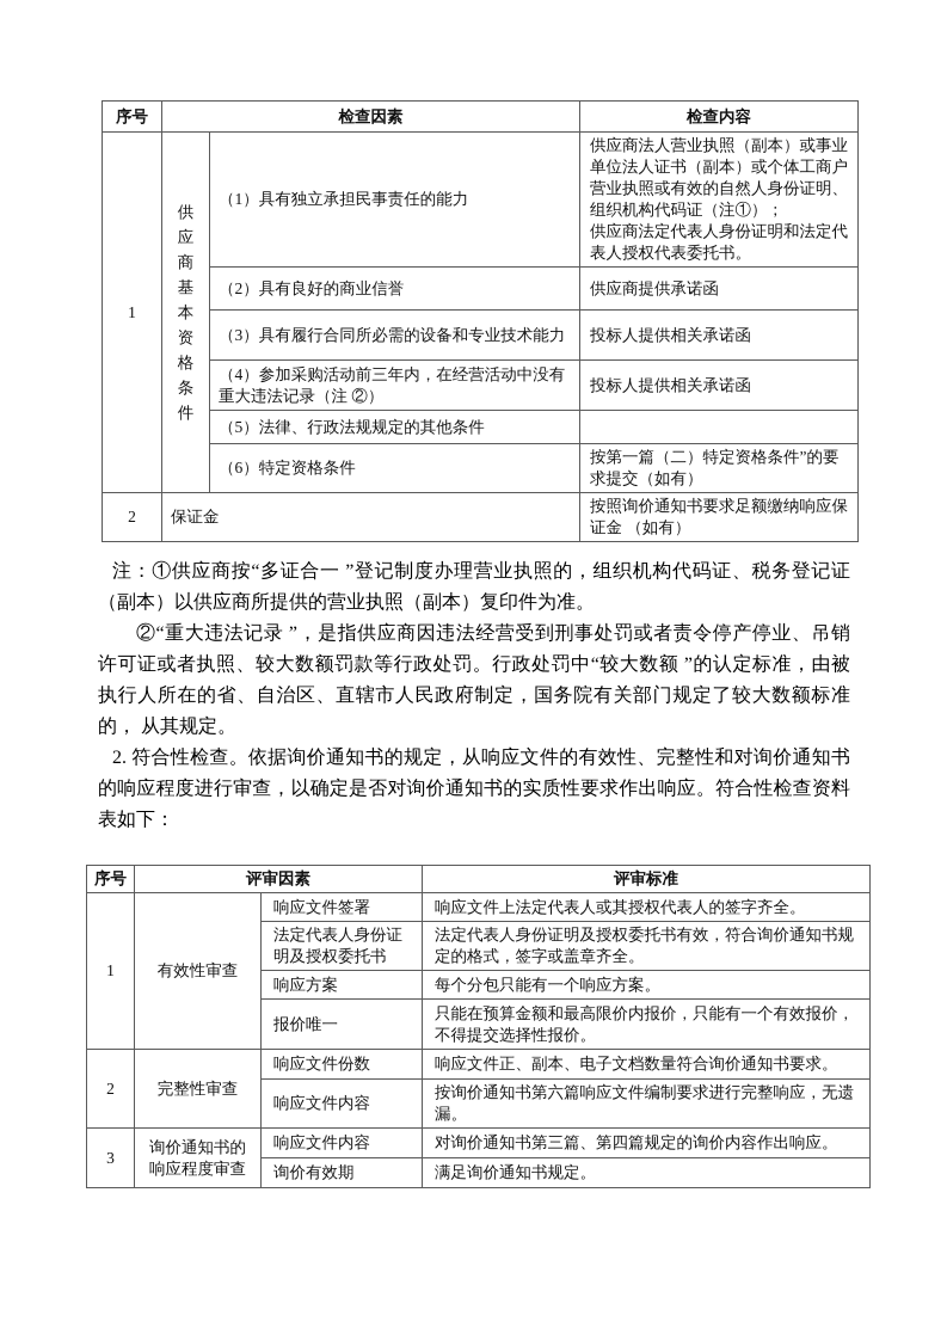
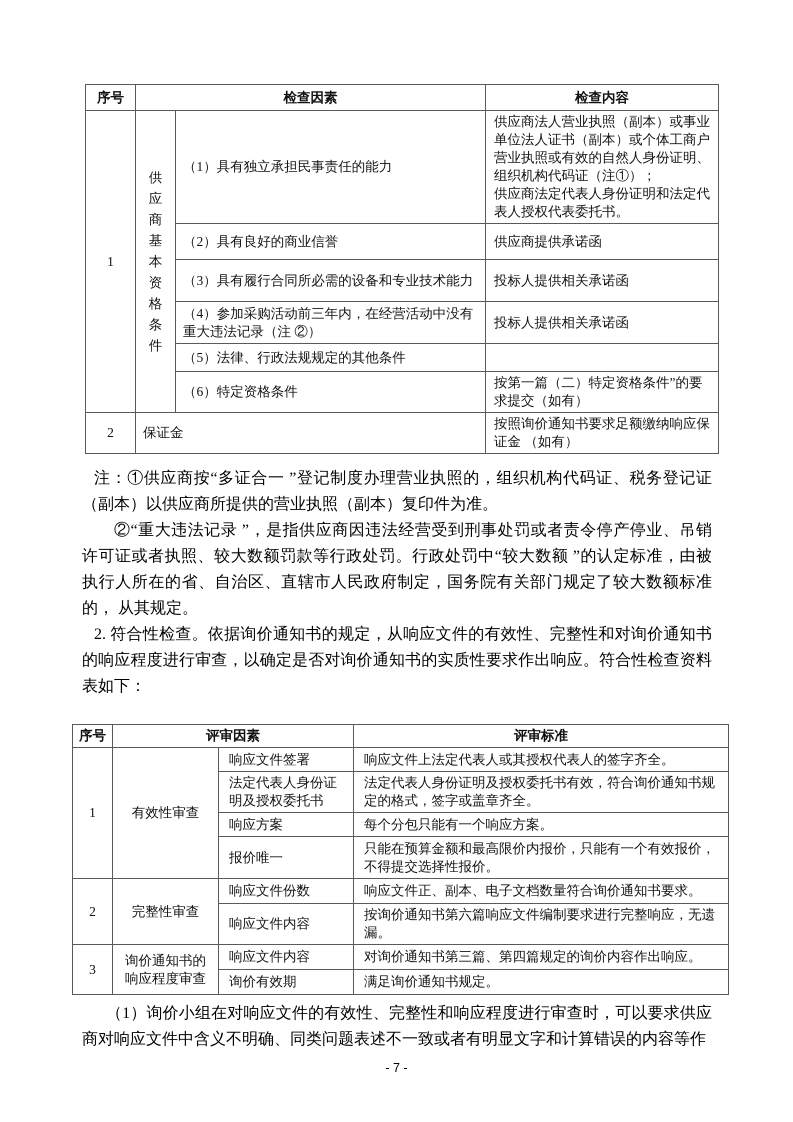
  序号	检查因素	检查内容
  1	供应商基本资格条件	（1）具有独立承担民事责任的能力	供应商法人营业执照（副本）或事业单位法人证书（副本）或个体工商户营业执照或有效的自然人身份证明、组织机构代码证（注①）； 供应商法定代表人身份证明和法定代表人授权代表委托书。
  （2）具有良好的商业信誉	供应商提供承诺函
  （3）具有履行合同所必需的设备和专业技术能力	投标人提供相关承诺函
  （4）参加采购活动前三年内，在经营活动中没有重大违法记录（注 ②）	投标人提供相关承诺函
  （5）法律、行政法规规定的其他条件
  （6）特定资格条件	按第一篇（二）特定资格条件”的要求提交（如有）
  2	保证金	按照询价通知书要求足额缴纳响应保证金 （如有）
  注：①供应商按“多证合一 ”登记制度办理营业执照的，组织机构代码证、税务登记证（副本）以供应商所提供的营业执照（副本）复印件为准。
  ②“重大违法记录 ”，是指供应商因违法经营受到刑事处罚或者责令停产停业、吊销 许可证或者执照、较大数额罚款等行政处罚。行政处罚中“较大数额 ”的认定标准，由被 执行人所在的省、自治区、直辖市人民政府制定，国务院有关部门规定了较大数额标准的， 从其规定。
  2. 符合性检查。依据询价通知书的规定，从响应文件的有效性、完整性和对询价通知书的响应程度进行审查，以确定是否对询价通知书的实质性要求作出响应。符合性检查资料表如下：
  序号	评审因素	评审标准
  1	有效性审查	响应文件签署	响应文件上法定代表人或其授权代表人的签字齐全。
  法定代表人身份证明及授权委托书	法定代表人身份证明及授权委托书有效，符合询价通知书规定的格式，签字或盖章齐全。
  响应方案	每个分包只能有一个响应方案。
  报价唯一	只能在预算金额和最高限价内报价，只能有一个有效报价，不得提交选择性报价。
  2	完整性审查	响应文件份数	响应文件正、副本、电子文档数量符合询价通知书要求。
  响应文件内容	按询价通知书第六篇响应文件编制要求进行完整响应，无遗漏。
  3	询价通知书的响应程度审查	响应文件内容	对询价通知书第三篇、第四篇规定的询价内容作出响应。
  询价有效期	满足询价通知书规定。
+ （1）询价小组在对响应文件的有效性、完整性和响应程度进行审查时，可以要求供应商对响应文件中含义不明确、同类问题表述不一致或者有明显文字和计算错误的内容等作
+ - 7 -
